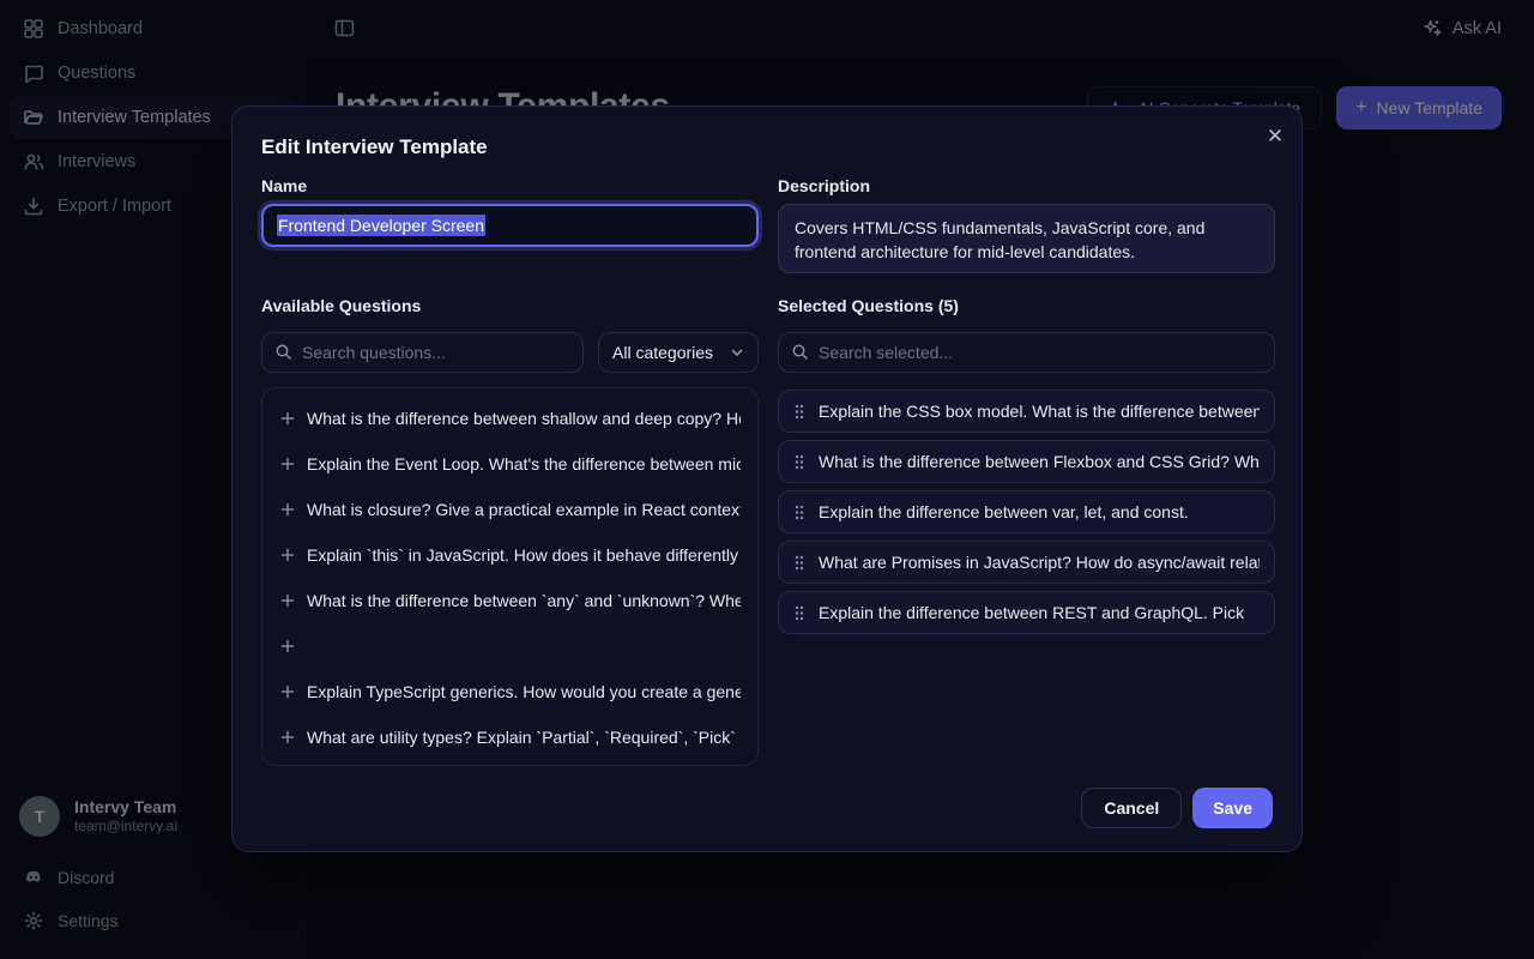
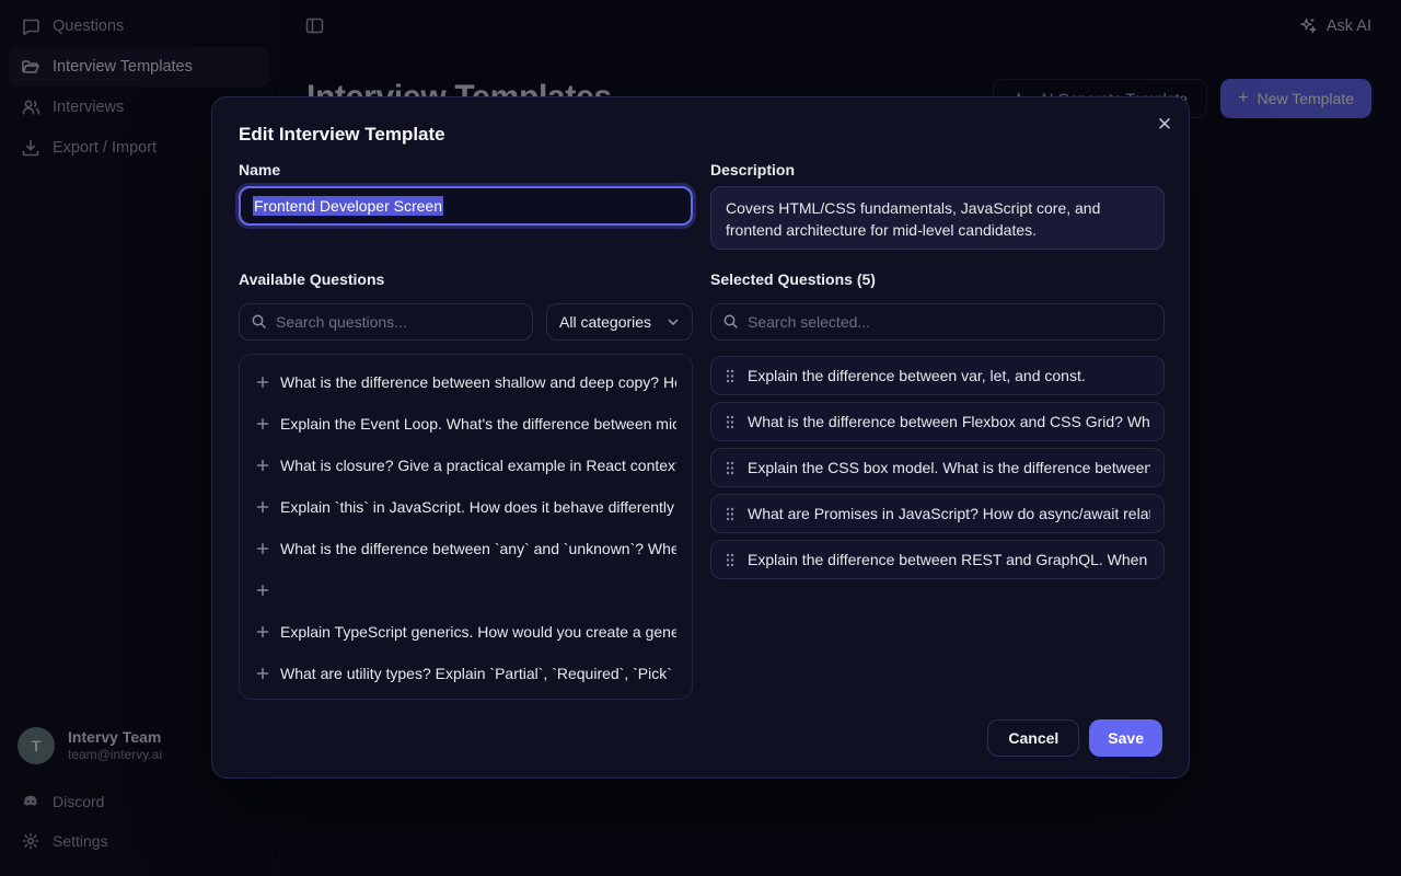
- Dashboard
  Questions
  Interview Templates
  Interviews
  Export / Import
  T
  Intervy Team
  team@intervy.ai
  Discord
  Settings
  Ask AI
  +
  New Template
  ✕
  Edit Interview Template
  Name
  Description
  Frontend Developer Screen
  Covers HTML/CSS fundamentals, JavaScript core, and frontend architecture for mid-level candidates.
  Available Questions
  Selected Questions (5)
  Search questions...
  All categories
  Search selected...
  What is the difference between shallow and deep copy? H
  Explain the Event Loop. What's the difference between mic
  What is closure? Give a practical example in React contex
  Explain `this` in JavaScript. How does it behave differently
  What is the difference between `any` and `unknown`? Whe
  Explain TypeScript generics. How would you create a gene
  What are utility types? Explain `Partial`, `Required`, `Pick`
- Explain the CSS box model. What is the difference between
+ Explain the difference between var, let, and const.
  What is the difference between Flexbox and CSS Grid? Wh
- Explain the difference between var, let, and const.
+ Explain the CSS box model. What is the difference between
  What are Promises in JavaScript? How do async/await rela
- Explain the difference between REST and GraphQL. Pick
+ Explain the difference between REST and GraphQL. When
  Cancel
  Save
